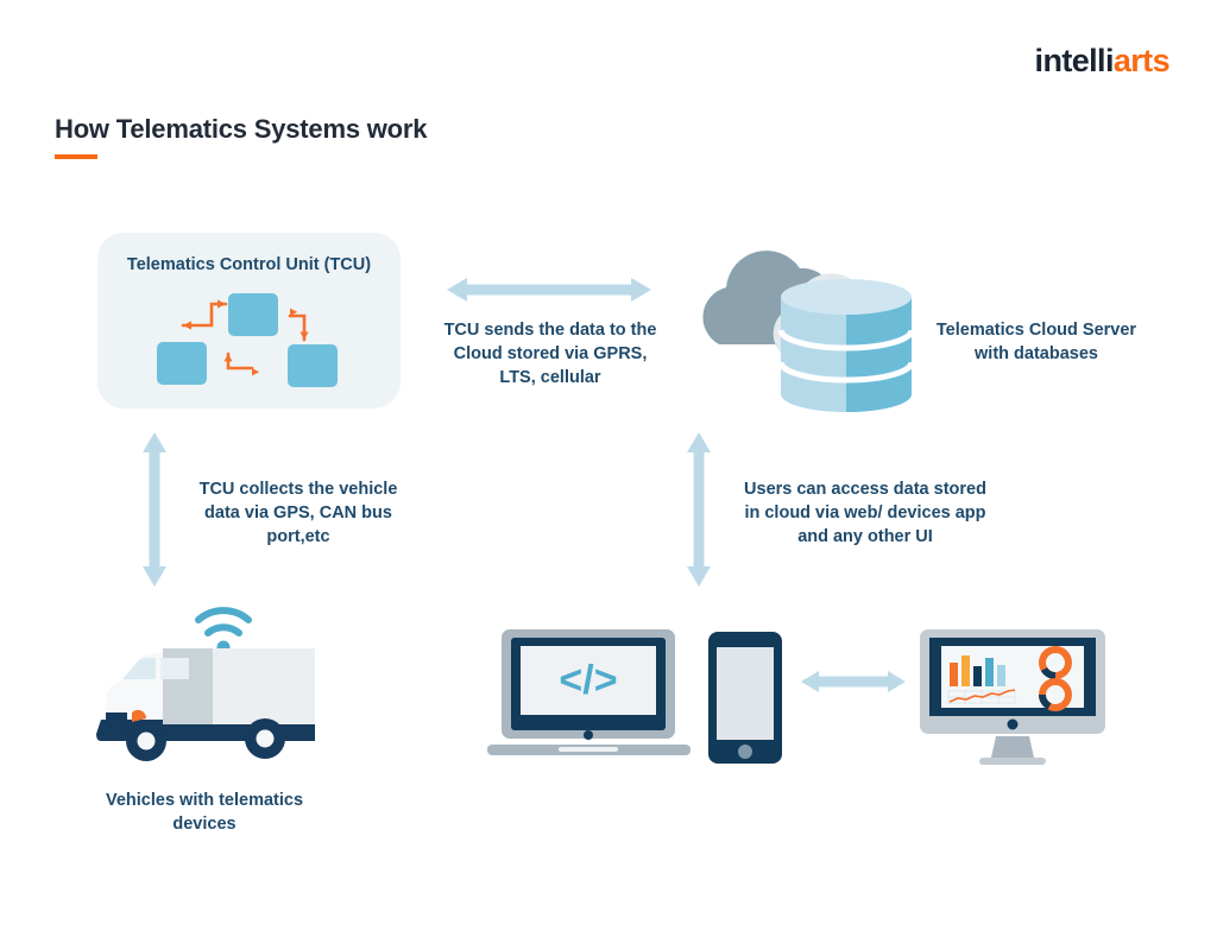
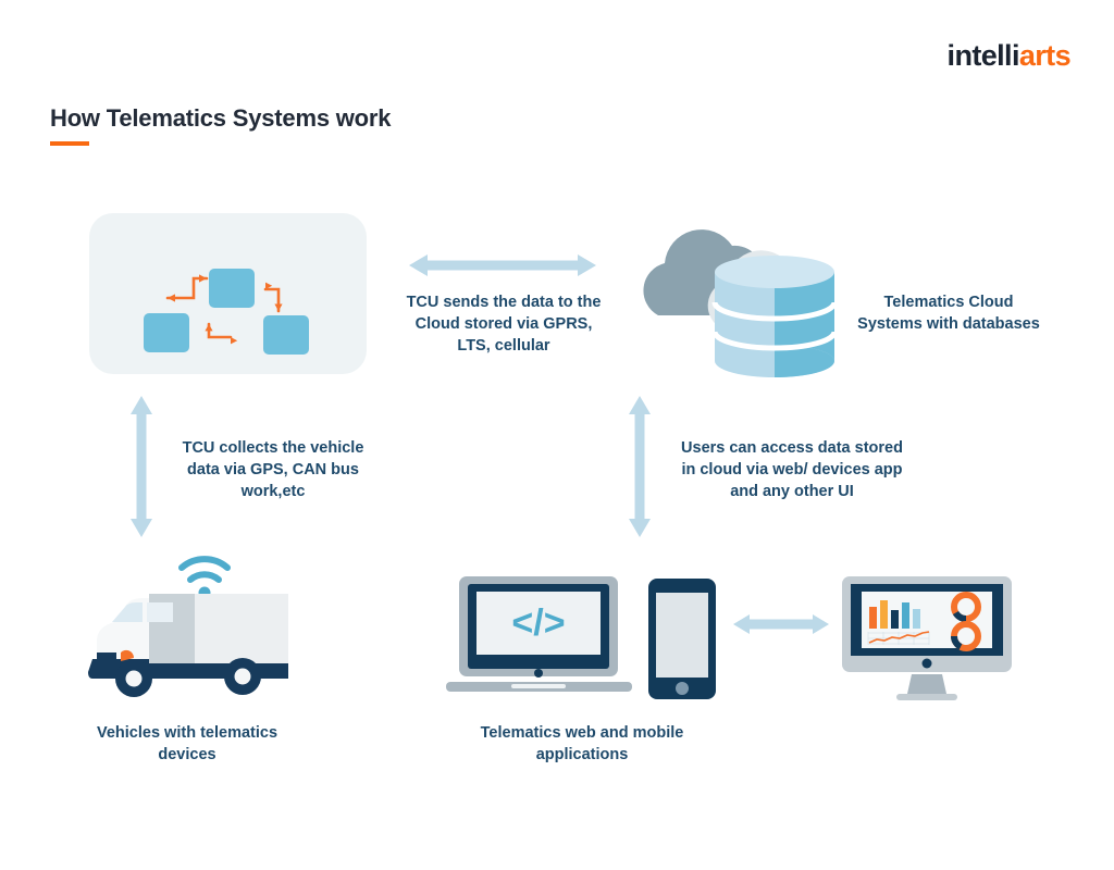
  intelliarts
  How Telematics Systems work
- Telematics Control Unit (TCU)
  TCU sends the data to the Cloud stored via GPRS, LTS, cellular
- Telematics Cloud Server with databases
+ Telematics Cloud Systems with databases
- TCU collects the vehicle data via GPS, CAN bus port,etc
+ TCU collects the vehicle data via GPS, CAN bus work,etc
  Users can access data stored in cloud via web/ devices app and any other UI
  Vehicles with telematics devices
  </>
+ Telematics web and mobile applications
